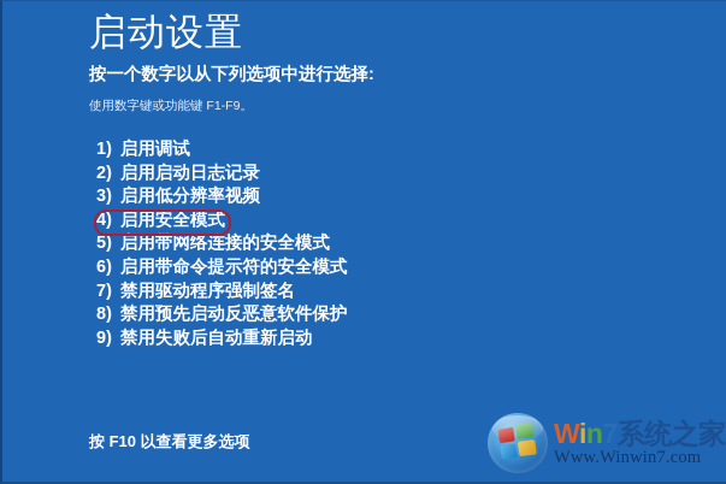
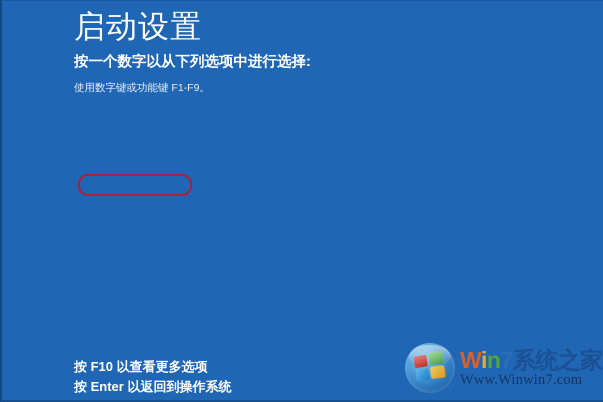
  启动设置
  按一个数字以从下列选项中进行选择:
  使用数字键或功能键 F1-F9。
- 1) 启用调试
- 2) 启用启动日志记录
- 3) 启用低分辨率视频
- 4) 启用安全模式
- 5) 启用带网络连接的安全模式
- 6) 启用带命令提示符的安全模式
- 7) 禁用驱动程序强制签名
- 8) 禁用预先启动反恶意软件保护
- 9) 禁用失败后自动重新启动
  按 F10 以查看更多选项
+ 按 Enter 以返回到操作系统
  Win 系统之家
  Www.Winwin7.com
